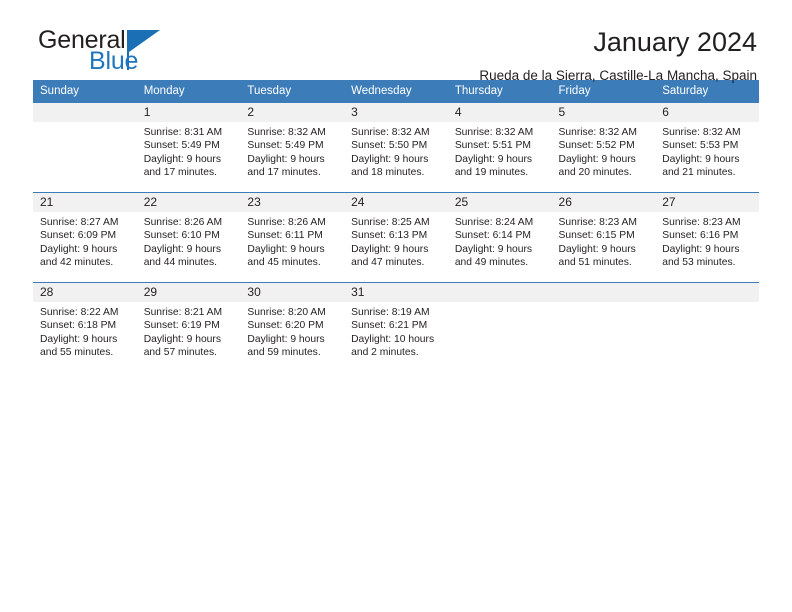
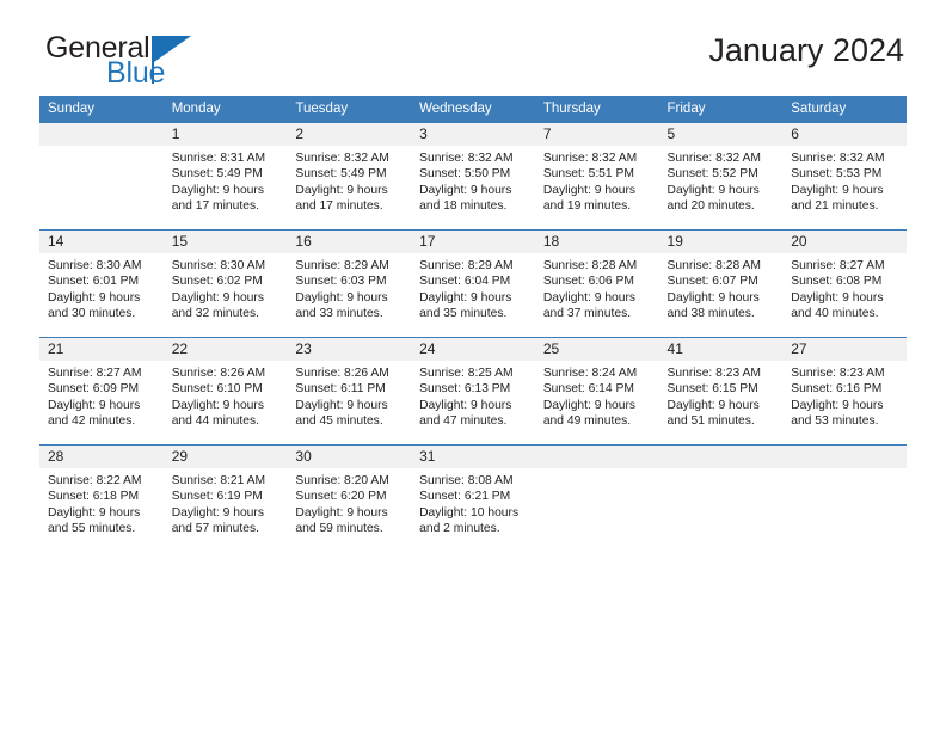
  General
  Blue
  January 2024
- Rueda de la Sierra, Castille-La Mancha, Spain
  Sunday	Monday	Tuesday	Wednesday	Thursday	Friday	Saturday
- 	1Sunrise: 8:31 AMSunset: 5:49 PMDaylight: 9 hoursand 17 minutes.	2Sunrise: 8:32 AMSunset: 5:49 PMDaylight: 9 hoursand 17 minutes.	3Sunrise: 8:32 AMSunset: 5:50 PMDaylight: 9 hoursand 18 minutes.	4Sunrise: 8:32 AMSunset: 5:51 PMDaylight: 9 hoursand 19 minutes.	5Sunrise: 8:32 AMSunset: 5:52 PMDaylight: 9 hoursand 20 minutes.	6Sunrise: 8:32 AMSunset: 5:53 PMDaylight: 9 hoursand 21 minutes.
+ 	1Sunrise: 8:31 AMSunset: 5:49 PMDaylight: 9 hoursand 17 minutes.	2Sunrise: 8:32 AMSunset: 5:49 PMDaylight: 9 hoursand 17 minutes.	3Sunrise: 8:32 AMSunset: 5:50 PMDaylight: 9 hoursand 18 minutes.	7Sunrise: 8:32 AMSunset: 5:51 PMDaylight: 9 hoursand 19 minutes.	5Sunrise: 8:32 AMSunset: 5:52 PMDaylight: 9 hoursand 20 minutes.	6Sunrise: 8:32 AMSunset: 5:53 PMDaylight: 9 hoursand 21 minutes.
+ 14Sunrise: 8:30 AMSunset: 6:01 PMDaylight: 9 hoursand 30 minutes.	15Sunrise: 8:30 AMSunset: 6:02 PMDaylight: 9 hoursand 32 minutes.	16Sunrise: 8:29 AMSunset: 6:03 PMDaylight: 9 hoursand 33 minutes.	17Sunrise: 8:29 AMSunset: 6:04 PMDaylight: 9 hoursand 35 minutes.	18Sunrise: 8:28 AMSunset: 6:06 PMDaylight: 9 hoursand 37 minutes.	19Sunrise: 8:28 AMSunset: 6:07 PMDaylight: 9 hoursand 38 minutes.	20Sunrise: 8:27 AMSunset: 6:08 PMDaylight: 9 hoursand 40 minutes.
- 21Sunrise: 8:27 AMSunset: 6:09 PMDaylight: 9 hoursand 42 minutes.	22Sunrise: 8:26 AMSunset: 6:10 PMDaylight: 9 hoursand 44 minutes.	23Sunrise: 8:26 AMSunset: 6:11 PMDaylight: 9 hoursand 45 minutes.	24Sunrise: 8:25 AMSunset: 6:13 PMDaylight: 9 hoursand 47 minutes.	25Sunrise: 8:24 AMSunset: 6:14 PMDaylight: 9 hoursand 49 minutes.	26Sunrise: 8:23 AMSunset: 6:15 PMDaylight: 9 hoursand 51 minutes.	27Sunrise: 8:23 AMSunset: 6:16 PMDaylight: 9 hoursand 53 minutes.
+ 21Sunrise: 8:27 AMSunset: 6:09 PMDaylight: 9 hoursand 42 minutes.	22Sunrise: 8:26 AMSunset: 6:10 PMDaylight: 9 hoursand 44 minutes.	23Sunrise: 8:26 AMSunset: 6:11 PMDaylight: 9 hoursand 45 minutes.	24Sunrise: 8:25 AMSunset: 6:13 PMDaylight: 9 hoursand 47 minutes.	25Sunrise: 8:24 AMSunset: 6:14 PMDaylight: 9 hoursand 49 minutes.	41Sunrise: 8:23 AMSunset: 6:15 PMDaylight: 9 hoursand 51 minutes.	27Sunrise: 8:23 AMSunset: 6:16 PMDaylight: 9 hoursand 53 minutes.
- 28Sunrise: 8:22 AMSunset: 6:18 PMDaylight: 9 hoursand 55 minutes.	29Sunrise: 8:21 AMSunset: 6:19 PMDaylight: 9 hoursand 57 minutes.	30Sunrise: 8:20 AMSunset: 6:20 PMDaylight: 9 hoursand 59 minutes.	31Sunrise: 8:19 AMSunset: 6:21 PMDaylight: 10 hoursand 2 minutes.
+ 28Sunrise: 8:22 AMSunset: 6:18 PMDaylight: 9 hoursand 55 minutes.	29Sunrise: 8:21 AMSunset: 6:19 PMDaylight: 9 hoursand 57 minutes.	30Sunrise: 8:20 AMSunset: 6:20 PMDaylight: 9 hoursand 59 minutes.	31Sunrise: 8:08 AMSunset: 6:21 PMDaylight: 10 hoursand 2 minutes.
